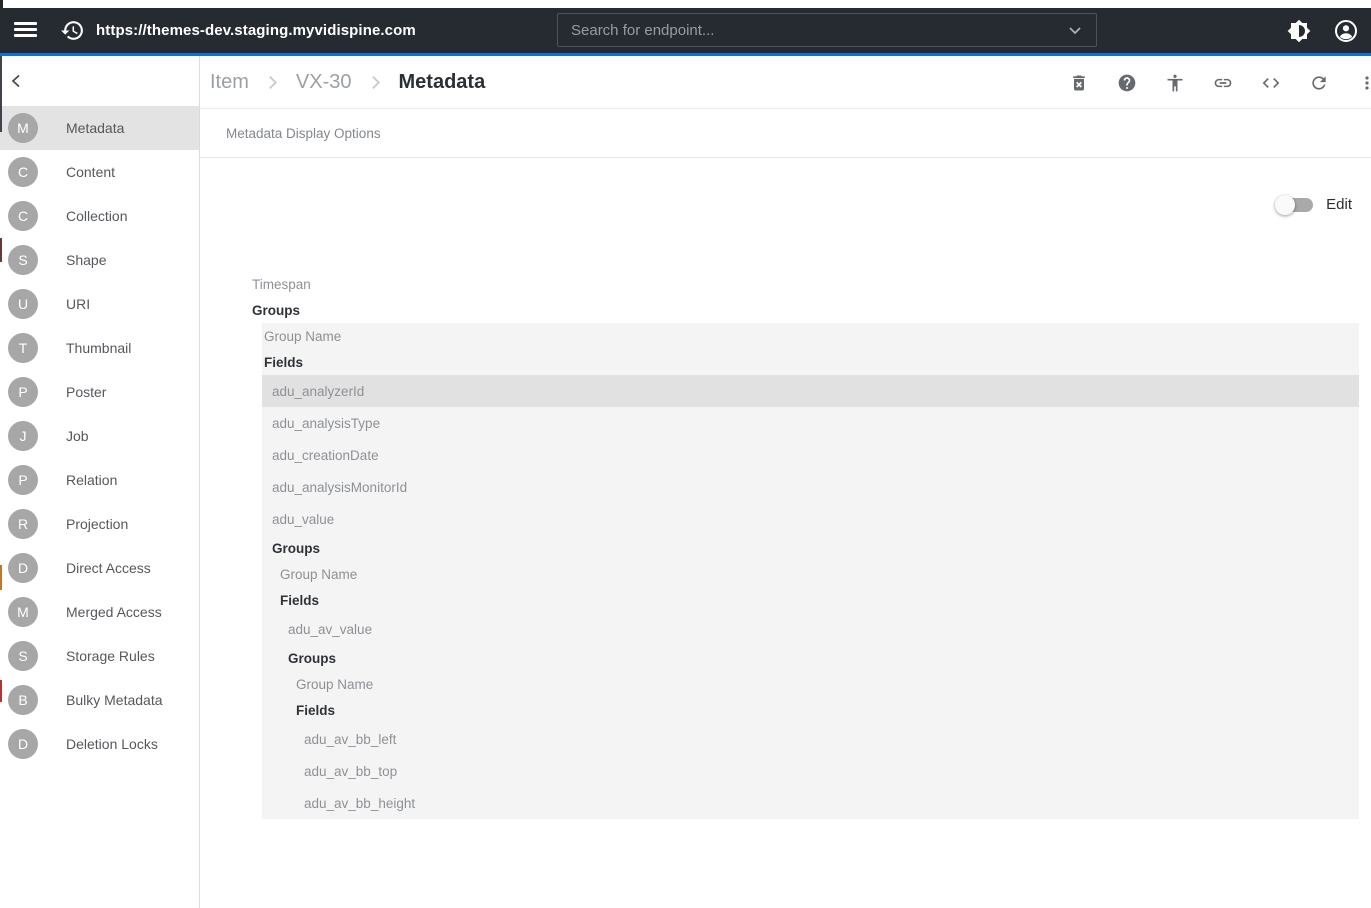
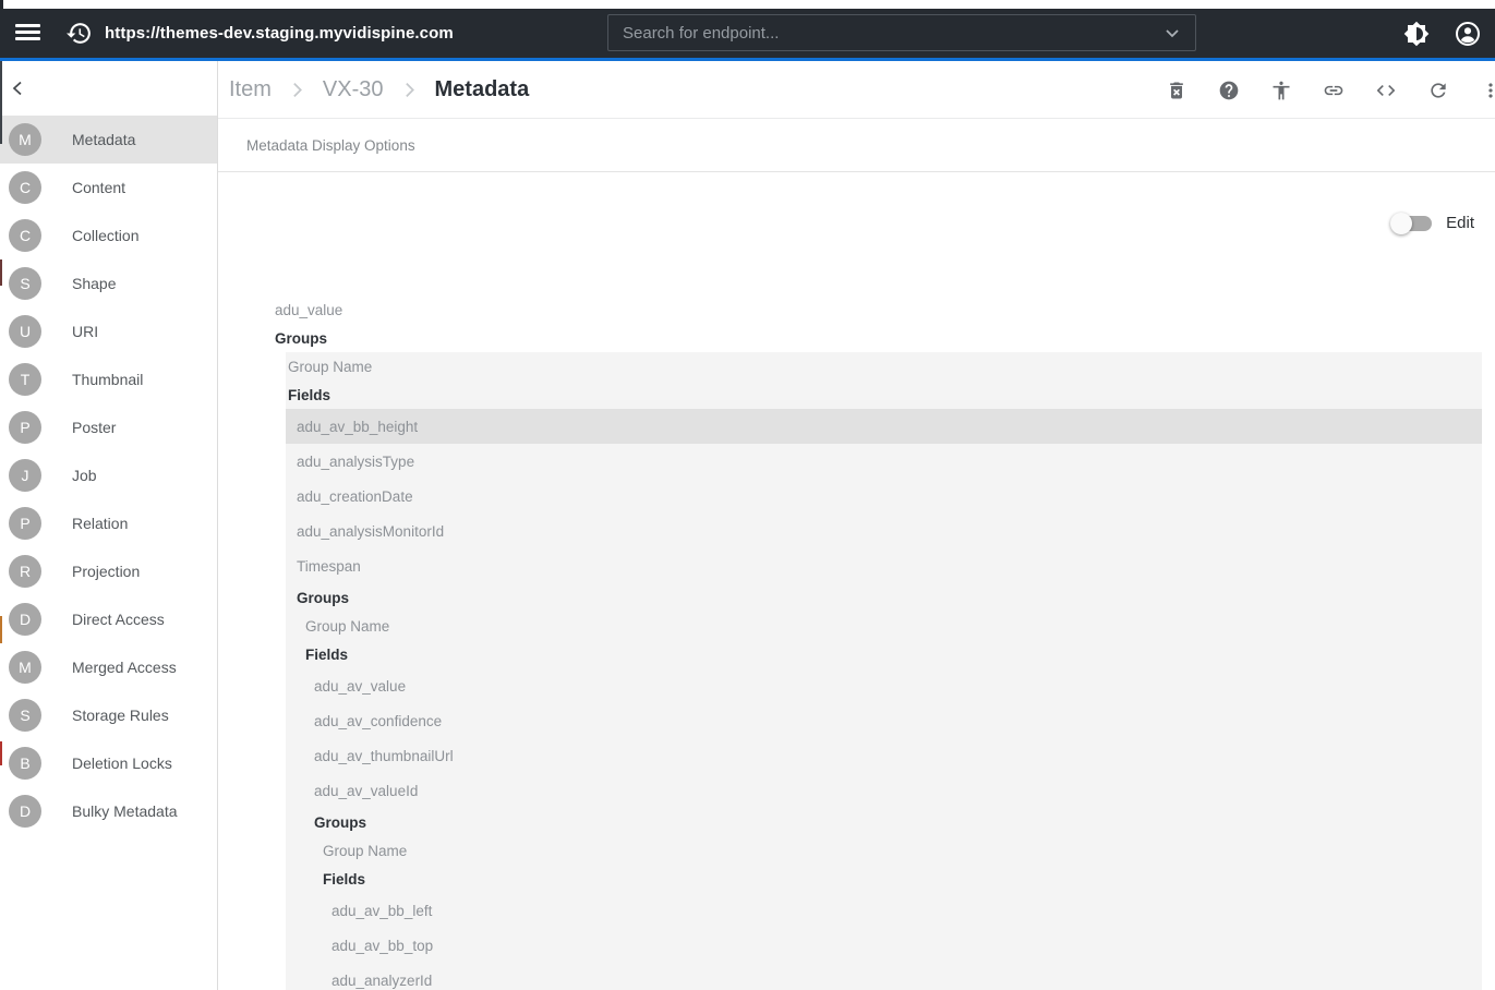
  https://themes-dev.staging.myvidispine.com
  Search for endpoint...
  M
  Metadata
  C
  Content
  C
  Collection
  S
  Shape
  U
  URI
  T
  Thumbnail
  P
  Poster
  J
  Job
  P
  Relation
  R
  Projection
  D
  Direct Access
  M
  Merged Access
  S
  Storage Rules
  B
- Bulky Metadata
+ Deletion Locks
  D
- Deletion Locks
+ Bulky Metadata
  Item
  VX-30
  Metadata
  Metadata Display Options
  Edit
- Timespan
+ adu_value
  Groups
  Group Name
  Fields
- adu_analyzerId
+ adu_av_bb_height
  adu_analysisType
  adu_creationDate
  adu_analysisMonitorId
- adu_value
+ Timespan
  Groups
  Group Name
  Fields
  adu_av_value
+ adu_av_confidence
+ adu_av_thumbnailUrl
+ adu_av_valueId
  Groups
  Group Name
  Fields
  adu_av_bb_left
  adu_av_bb_top
- adu_av_bb_height
+ adu_analyzerId
